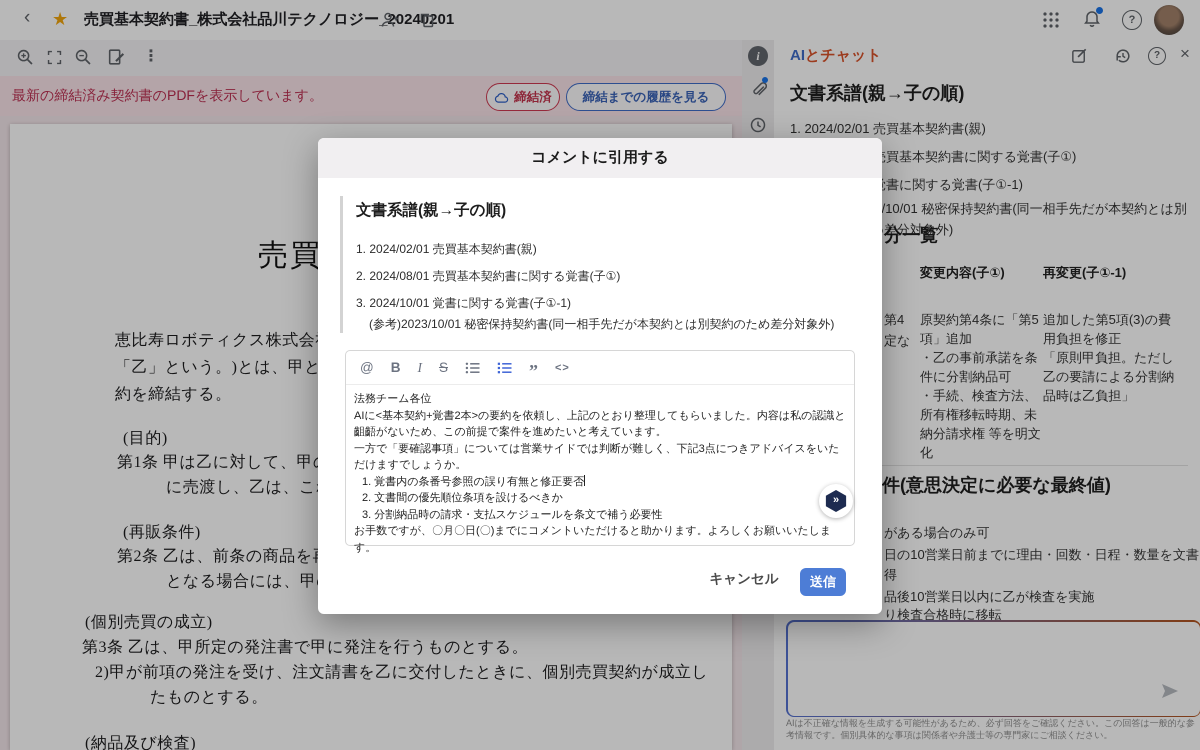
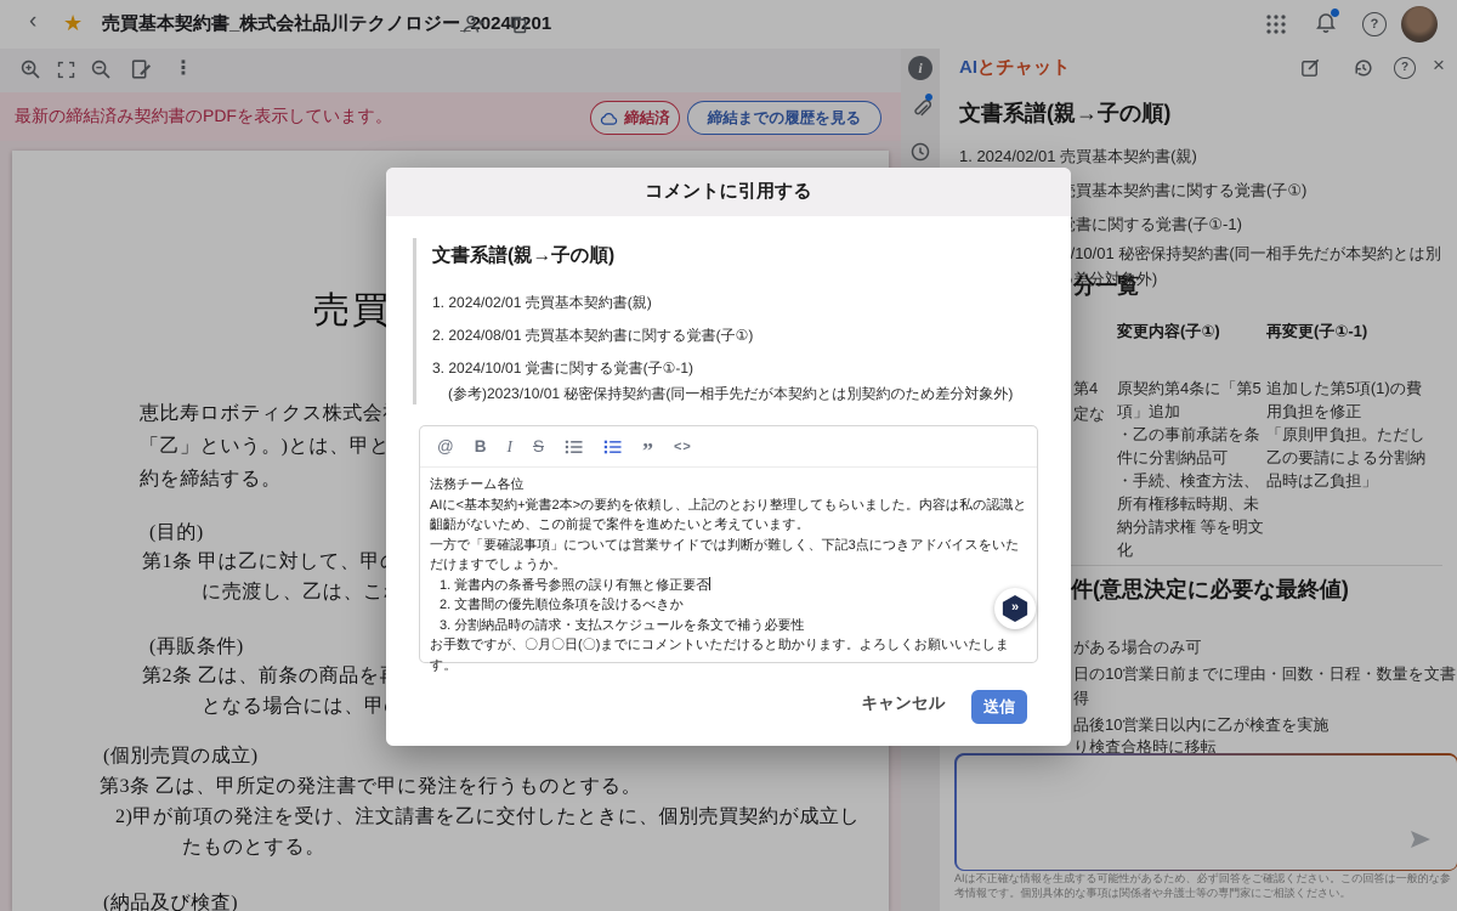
  ‹
  ★
  売買基本契約書_株式会社品川テクノロジー_20240201
  ?
  ⋮
  最新の締結済み契約書のPDFを表示しています。
  締結済
  締結までの履歴を見る
  恵比寿ロボティクス株式会
  「乙」という。)とは、甲と
  約を締結する。
  (目的)
  第1条 甲は乙に対して、甲
  に売渡し、乙は、こ
  (再販条件)
  第2条 乙は、前条の商品を
  となる場合には、甲
  (個別売買の成立)
  第3条 乙は、甲所定の発注書で甲に発注を行うものとする。
  2)甲が前項の発注を受け、注文請書を乙に交付したときに、個別売買契約が成立し
  たものとする。
  (納品及び検査)
  i
  AIとチャット
  ?
  ×
  文書系譜(親→子の順)
  1. 2024/02/01 売買基本契約書(親)
  /10/01 秘密保持契約書(同一相手先だが本契約とは別差分対象外)
  分一覧
  変更内容(子①)
  再変更(子①-1)
  第4
  定な
  原契約第4条に「第5項」追加
  ・乙の事前承諾を条件に分割納品可
  ・手続、検査方法、所有権移転時期、未納分請求権 等を明文化
- 追加した第5項(3)の費用負担を修正
+ 追加した第5項(1)の費用負担を修正
  「原則甲負担。ただし乙の要請による分割納品時は乙負担」
  件(意思決定に必要な最終値)
  がある場合のみ可
  日の10営業日前までに理由・回数・日程・数量を文書
  得
  品後10営業日以内に乙が検査を実施
  り検査合格時に移転
  AIは不正確な情報を生成する可能性があるため、必ず回答をご確認ください。この回答は一般的な参考情報です。個別具体的な事項は関係者や弁護士等の専門家にご相談ください。
  コメントに引用する
  文書系譜(親→子の順)
  1. 2024/02/01 売買基本契約書(親)
  2. 2024/08/01 売買基本契約書に関する覚書(子①)
  3. 2024/10/01 覚書に関する覚書(子①-1)
  (参考)2023/10/01 秘密保持契約書(同一相手先だが本契約とは別契約のため差分対象外)
  @
  B
  I
  S
  ”
  <>
  法務チーム各位
  AIに<基本契約+覚書2本>の要約を依頼し、上記のとおり整理してもらいました。内容は私の認識と齟齬がないため、この前提で案件を進めたいと考えています。
  一方で「要確認事項」については営業サイドでは判断が難しく、下記3点につきアドバイスをいただけますでしょうか。
  1. 覚書内の条番号参照の誤り有無と修正要否
  2. 文書間の優先順位条項を設けるべきか
  3. 分割納品時の請求・支払スケジュールを条文で補う必要性
  お手数ですが、〇月〇日(〇)までにコメントいただけると助かります。よろしくお願いいたします。
  »
  キャンセル
  送信
